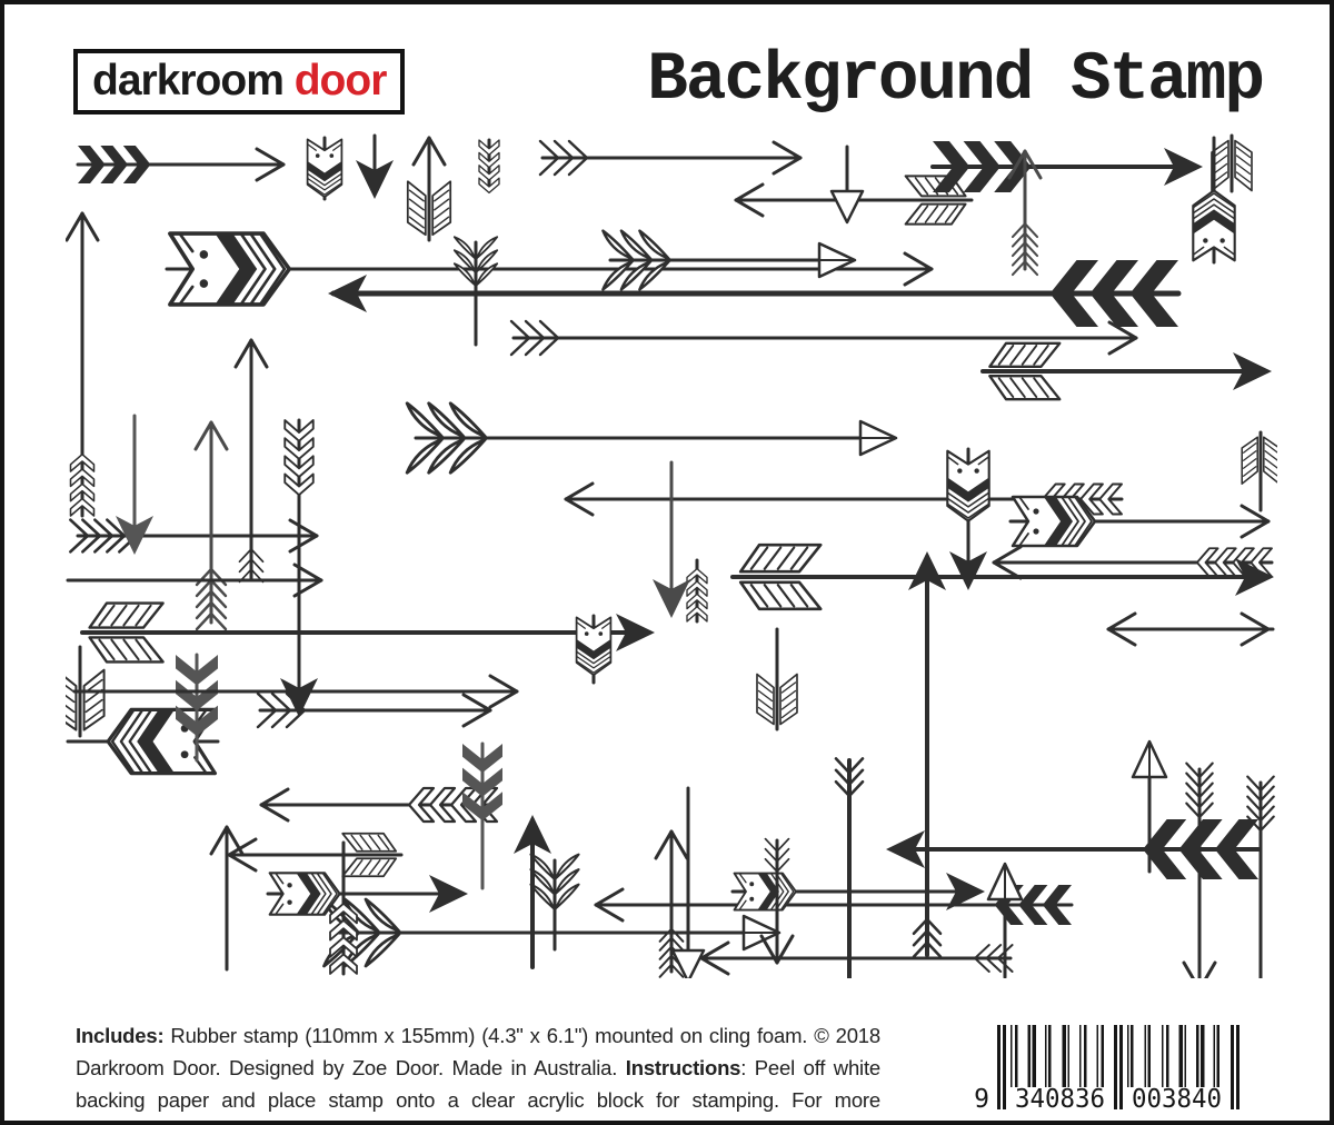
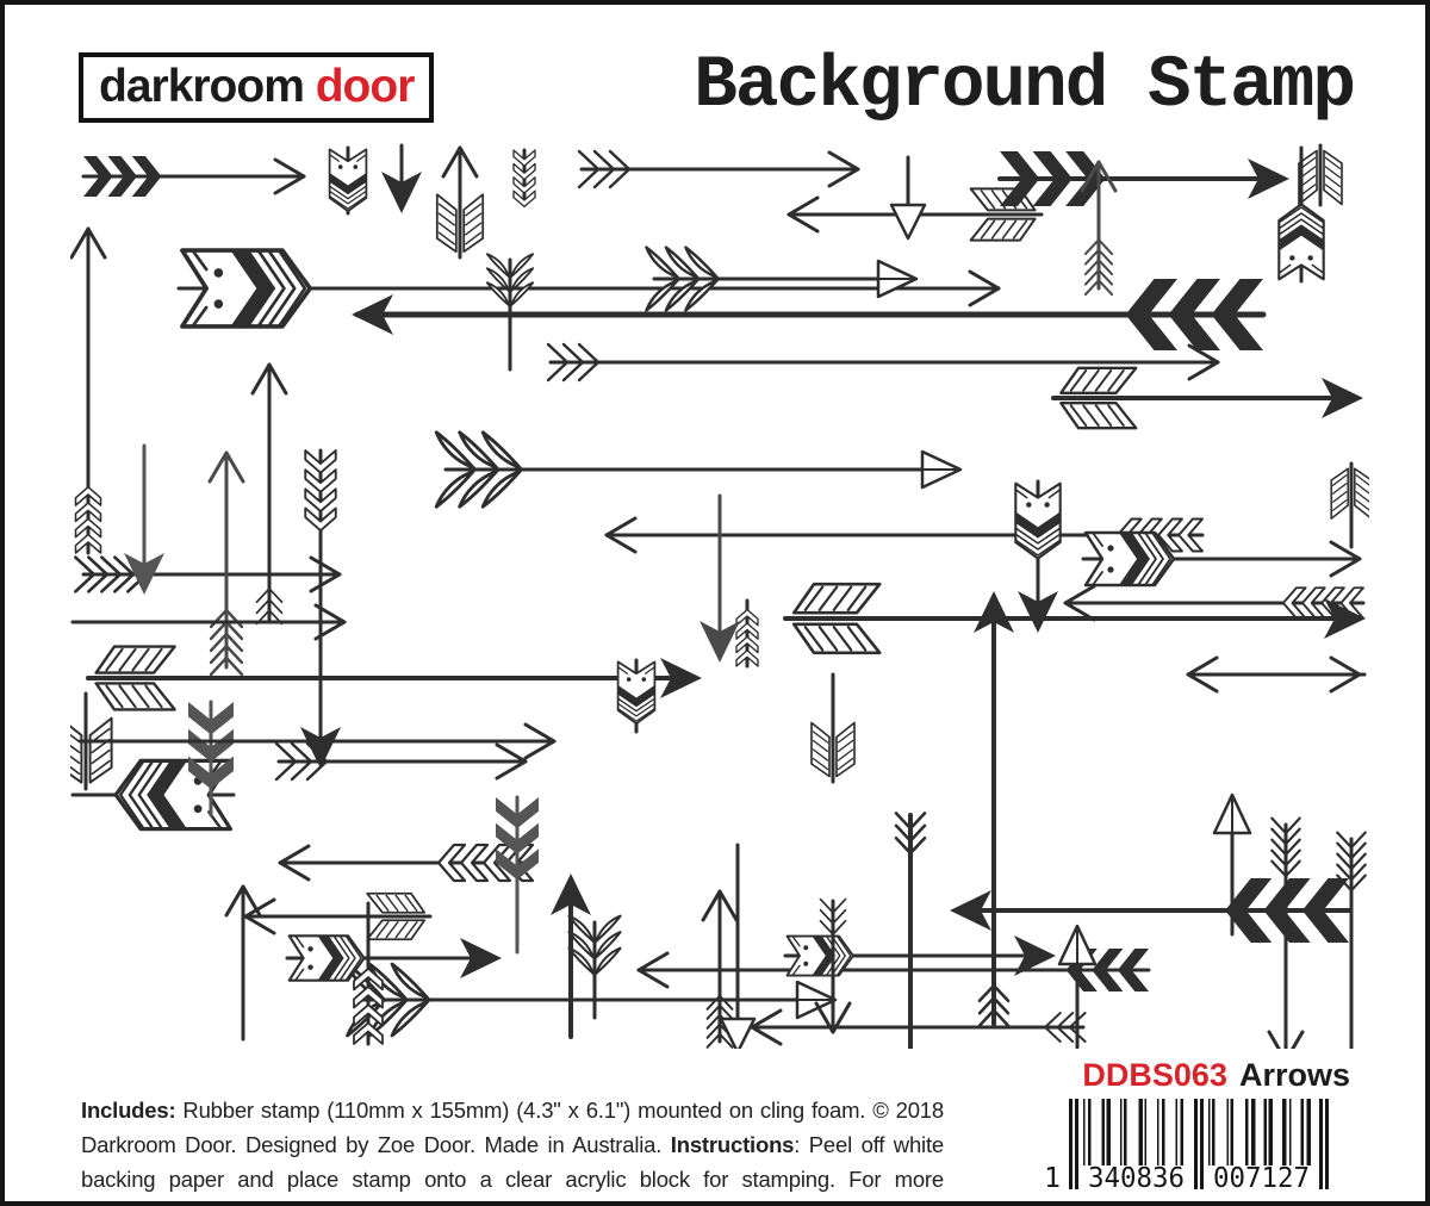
  darkroom door
  Background Stamp
  Includes: Rubber stamp (110mm x 155mm) (4.3" x 6.1") mounted on cling foam. © 2018 Darkroom Door. Designed by Zoe Door. Made in Australia. Instructions: Peel off white backing paper and place stamp onto a clear acrylic block for stamping. For more
+ DDBS063 Arrows
- 9
+ 1
  340836
- 003840
+ 007127
